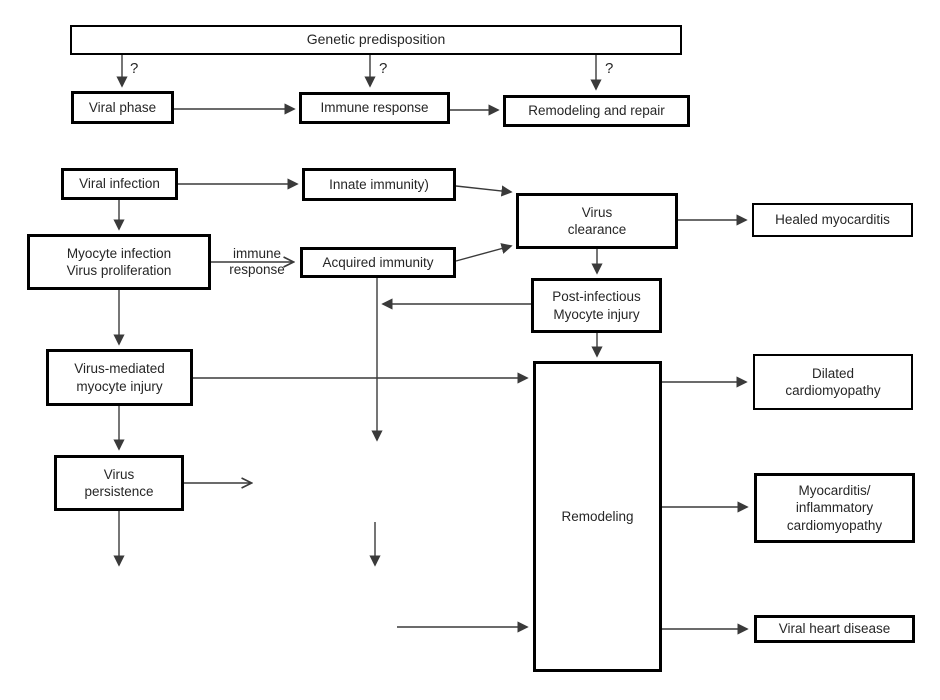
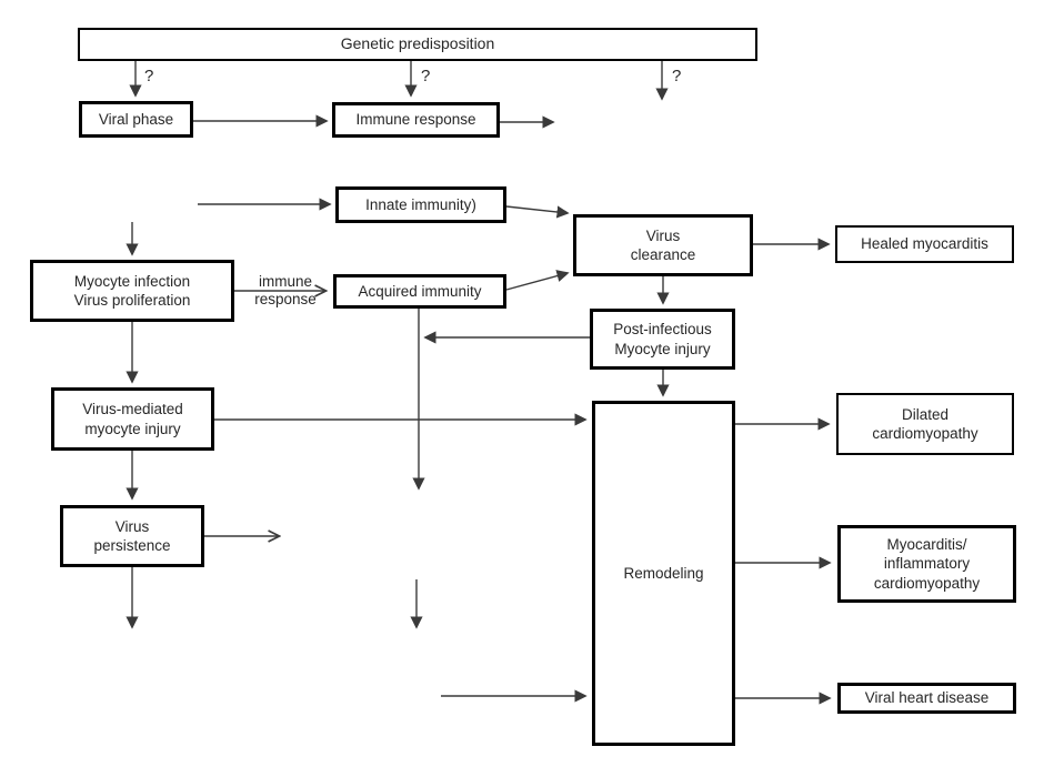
  Genetic predisposition
  ?
  ?
  ?
  Viral phase
  Immune response
- Remodeling and repair
- Viral infection
  Innate immunity)
  Myocyte infection
  Virus proliferation
  immune
  response
  Acquired immunity
  Virus
  clearance
  Healed myocarditis
  Post-infectious
  Myocyte injury
  Virus-mediated
  myocyte injury
  Virus
  persistence
  Remodeling
  Dilated
  cardiomyopathy
  Myocarditis/
  inflammatory
  cardiomyopathy
  Viral heart disease
